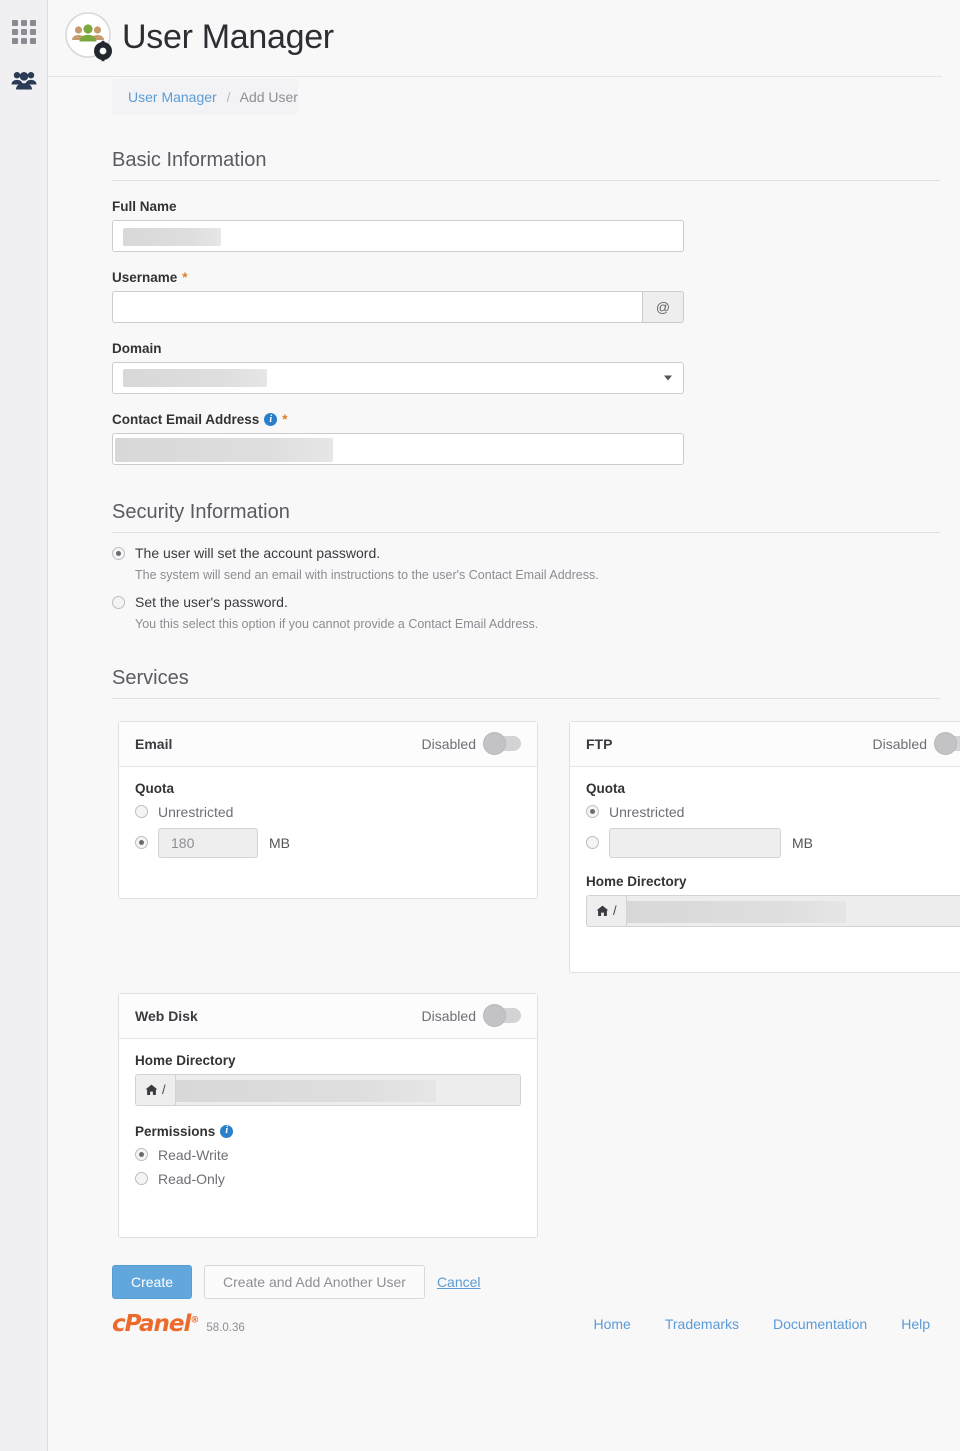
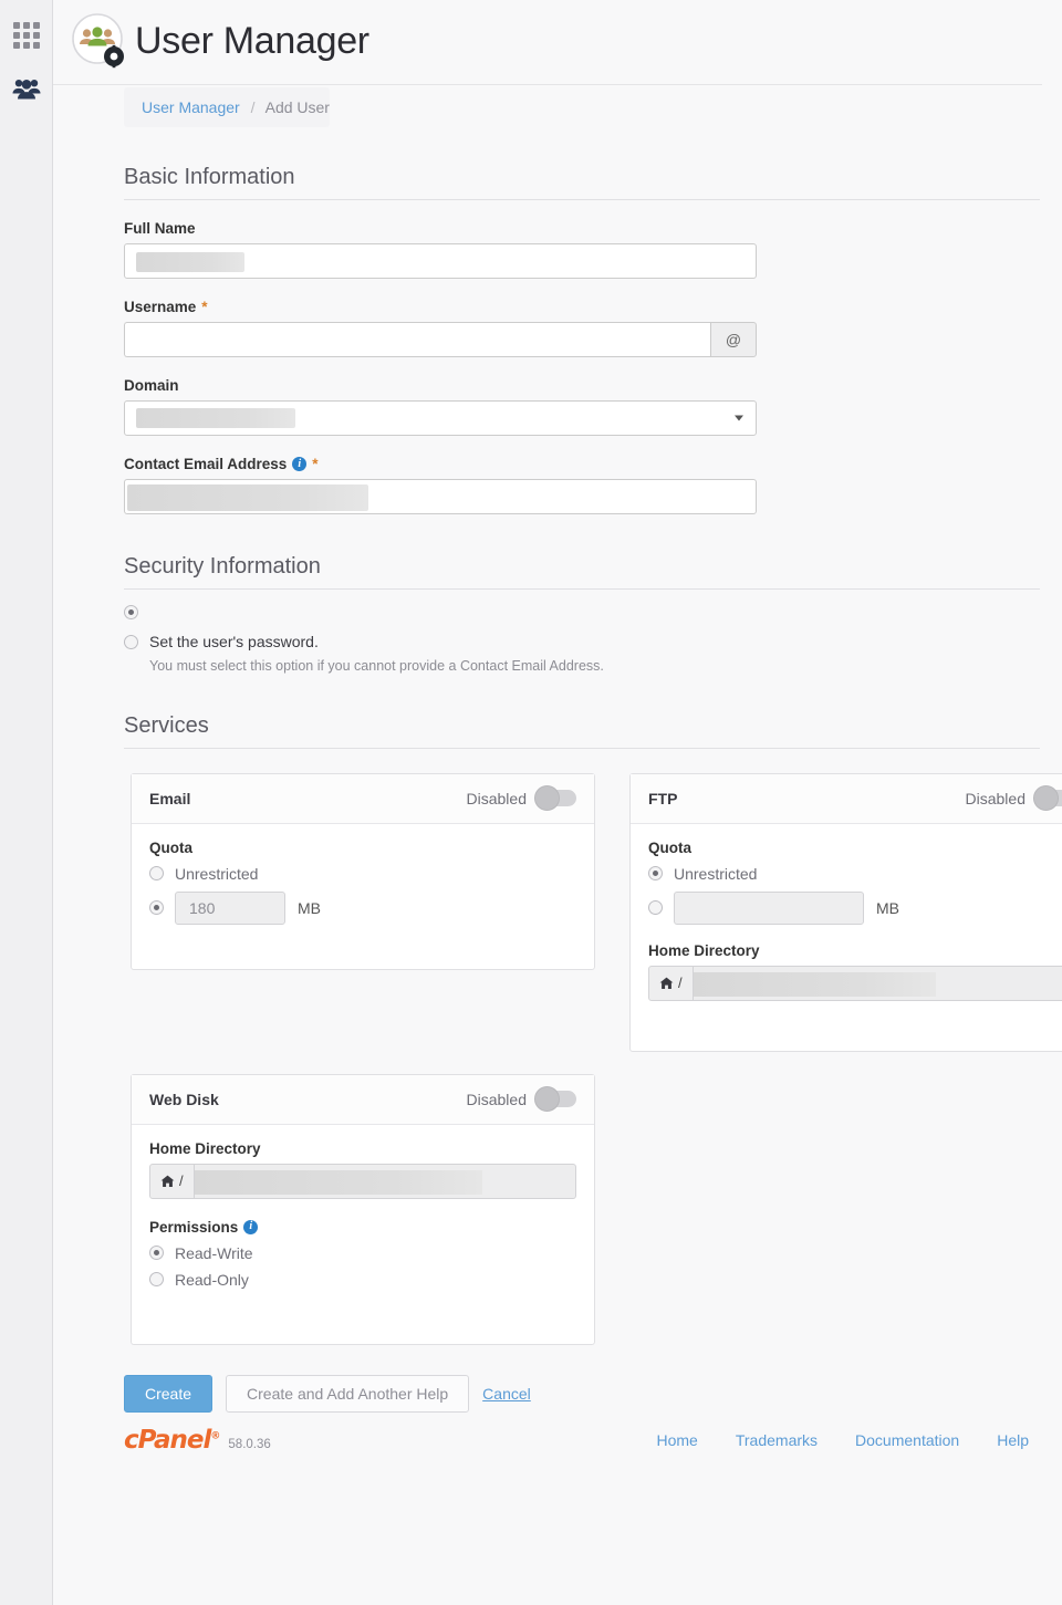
  User Manager
  User Manager / Add User
  Basic Information
  Full Name
  Username
  *
  @
  Domain
  Contact Email Address
  i
  *
  Security Information
- The user will set the account password.
- The system will send an email with instructions to the user's Contact Email Address.
  Set the user's password.
- You this select this option if you cannot provide a Contact Email Address.
+ You must select this option if you cannot provide a Contact Email Address.
  Services
  Email
  Disabled
  Quota
  Unrestricted
  180
  MB
  FTP
  Disabled
  Quota
  Unrestricted
  MB
  Home Directory
  /
  Web Disk
  Disabled
  Home Directory
  /
  Permissions
  i
  Read-Write
  Read-Only
  Create
- Create and Add Another User
+ Create and Add Another Help
  Cancel
  cPanel®
  58.0.36
  Home
  Trademarks
  Documentation
  Help
